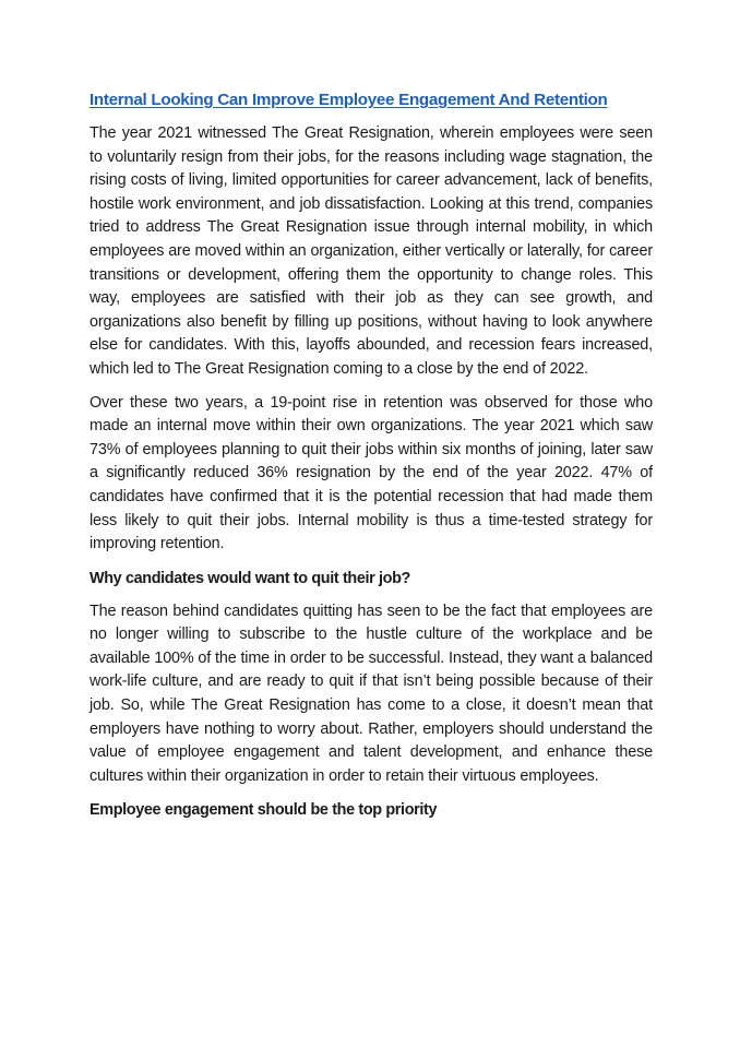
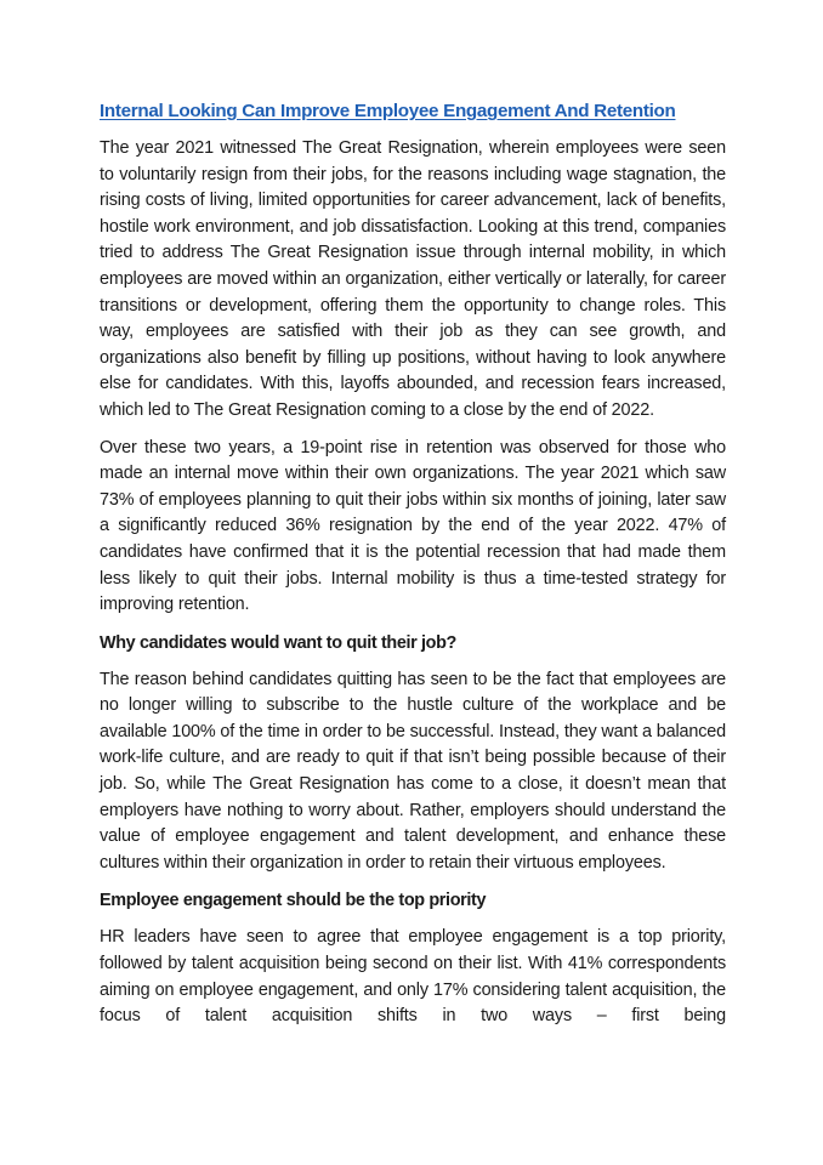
  Internal Looking Can Improve Employee Engagement And Retention
  The year 2021 witnessed The Great Resignation, wherein employees were seen to voluntarily resign from their jobs, for the reasons including wage stagnation, the rising costs of living, limited opportunities for career advancement, lack of benefits, hostile work environment, and job dissatisfaction. Looking at this trend, companies tried to address The Great Resignation issue through internal mobility, in which employees are moved within an organization, either vertically or laterally, for career transitions or development, offering them the opportunity to change roles. This way, employees are satisfied with their job as they can see growth, and organizations also benefit by filling up positions, without having to look anywhere else for candidates. With this, layoffs abounded, and recession fears increased, which led to The Great Resignation coming to a close by the end of 2022.
  Over these two years, a 19-point rise in retention was observed for those who made an internal move within their own organizations. The year 2021 which saw 73% of employees planning to quit their jobs within six months of joining, later saw a significantly reduced 36% resignation by the end of the year 2022. 47% of candidates have confirmed that it is the potential recession that had made them less likely to quit their jobs. Internal mobility is thus a time-tested strategy for improving retention.
  Why candidates would want to quit their job?
  The reason behind candidates quitting has seen to be the fact that employees are no longer willing to subscribe to the hustle culture of the workplace and be available 100% of the time in order to be successful. Instead, they want a balanced work-life culture, and are ready to quit if that isn’t being possible because of their job. So, while The Great Resignation has come to a close, it doesn’t mean that employers have nothing to worry about. Rather, employers should understand the value of employee engagement and talent development, and enhance these cultures within their organization in order to retain their virtuous employees.
  Employee engagement should be the top priority
+ HR leaders have seen to agree that employee engagement is a top priority, followed by talent acquisition being second on their list. With 41% correspondents aiming on employee engagement, and only 17% considering talent acquisition, the focus of talent acquisition shifts in two ways – first being
